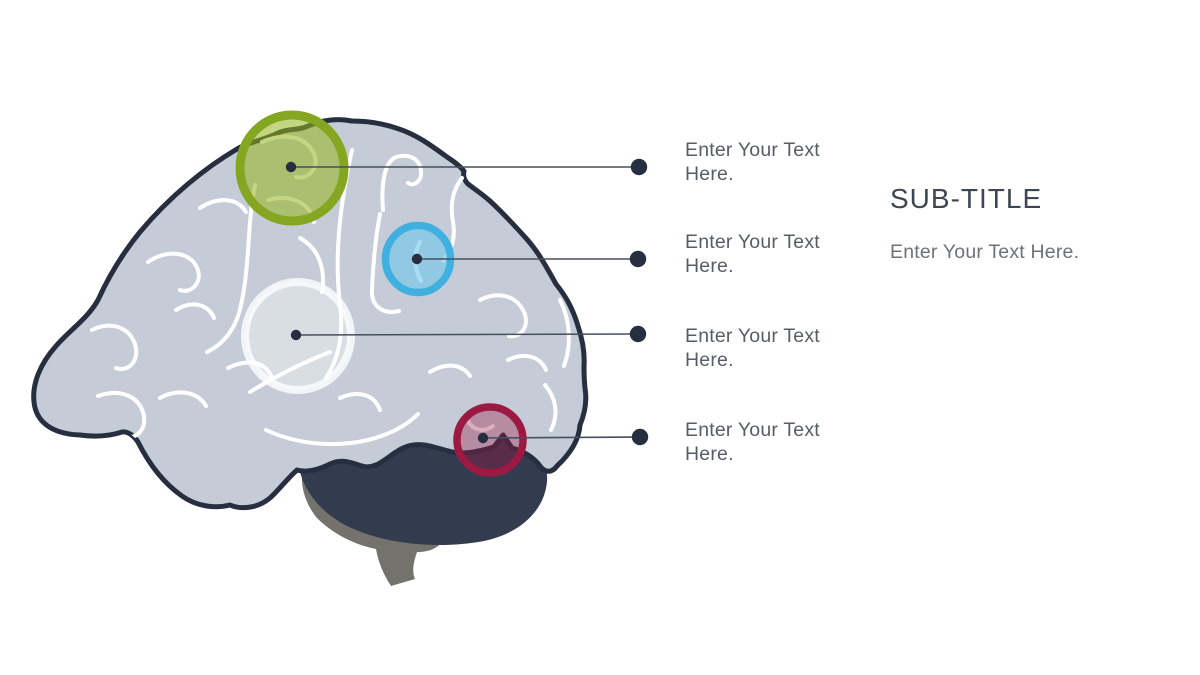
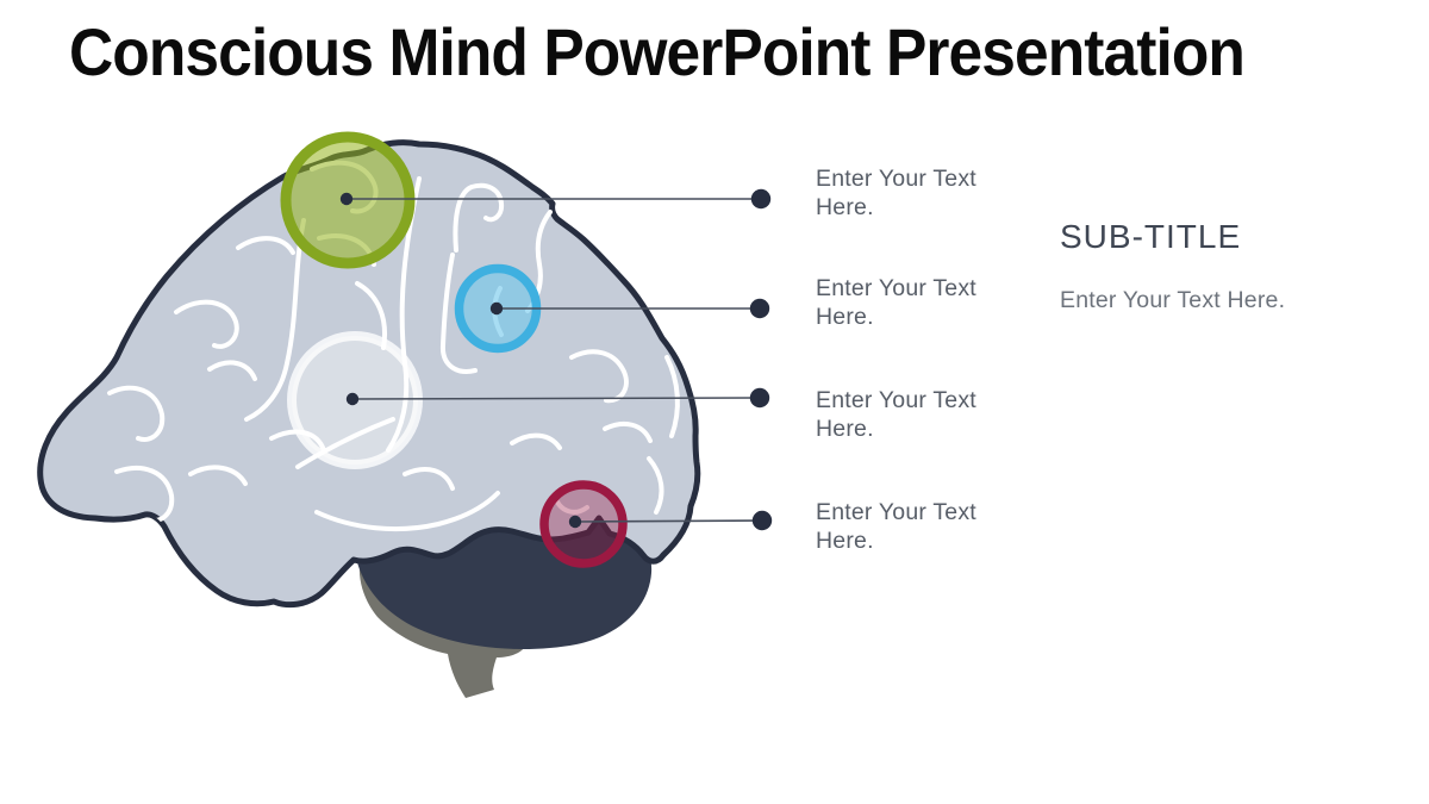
+ Conscious Mind PowerPoint Presentation
  Enter Your Text Here.
  Enter Your Text Here.
  Enter Your Text Here.
  Enter Your Text Here.
  SUB-TITLE
  Enter Your Text Here.
